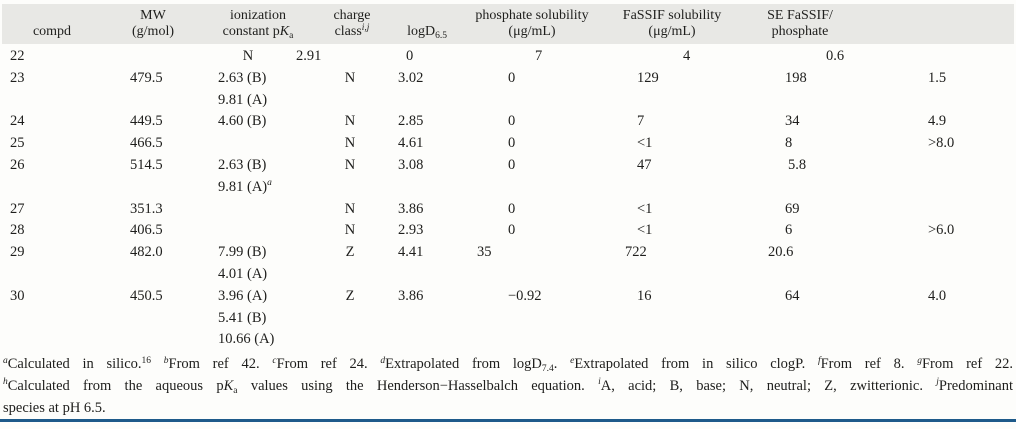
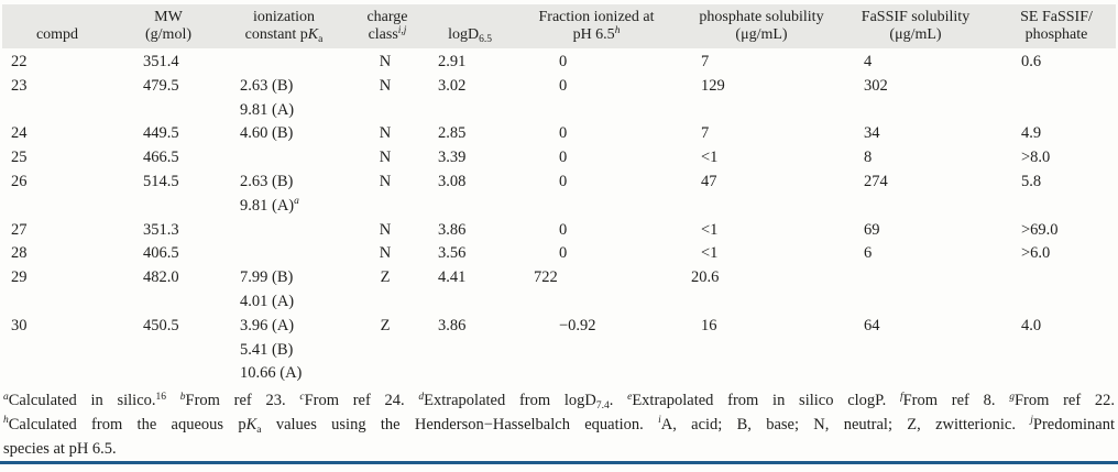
  compd
  MW
  (g/mol)
  ionization
  constant pKa
  charge
  classi,j
  logD6.5
+ Fraction ionized at
+ pH 6.5h
  phosphate solubility
  (μg/mL)
  FaSSIF solubility
  (μg/mL)
  SE FaSSIF/
  phosphate
  22
+ 351.4
  N
  2.91
  0
  7
  4
  0.6
  23
  479.5
  2.63 (B)
  9.81 (A)
  N
  3.02
  0
  129
- 198
+ 302
- 1.5
  24
  449.5
  4.60 (B)
  N
  2.85
  0
  7
  34
  4.9
  25
  466.5
  N
- 4.61
+ 3.39
  0
  <1
  8
  >8.0
  26
  514.5
  2.63 (B)
  9.81 (A)a
  N
  3.08
  0
  47
+ 274
  5.8
  27
  351.3
  N
  3.86
  0
  <1
  69
+ >69.0
  28
  406.5
  N
- 2.93
+ 3.56
  0
  <1
  6
  >6.0
  29
  482.0
  7.99 (B)
  4.01 (A)
  Z
  4.41
- 35
  722
  20.6
  30
  450.5
  3.96 (A)
  5.41 (B)
  10.66 (A)
  Z
  3.86
  −0.92
  16
  64
  4.0
- aCalculated in silico.16 bFrom ref 42. cFrom ref 24. dExtrapolated from logD7.4. eExtrapolated from in silico clogP. fFrom ref 8. gFrom ref 22.
+ aCalculated in silico.16 bFrom ref 23. cFrom ref 24. dExtrapolated from logD7.4. eExtrapolated from in silico clogP. fFrom ref 8. gFrom ref 22.
  hCalculated from the aqueous pKa values using the Henderson−Hasselbalch equation. iA, acid; B, base; N, neutral; Z, zwitterionic. jPredominant
  species at pH 6.5.
